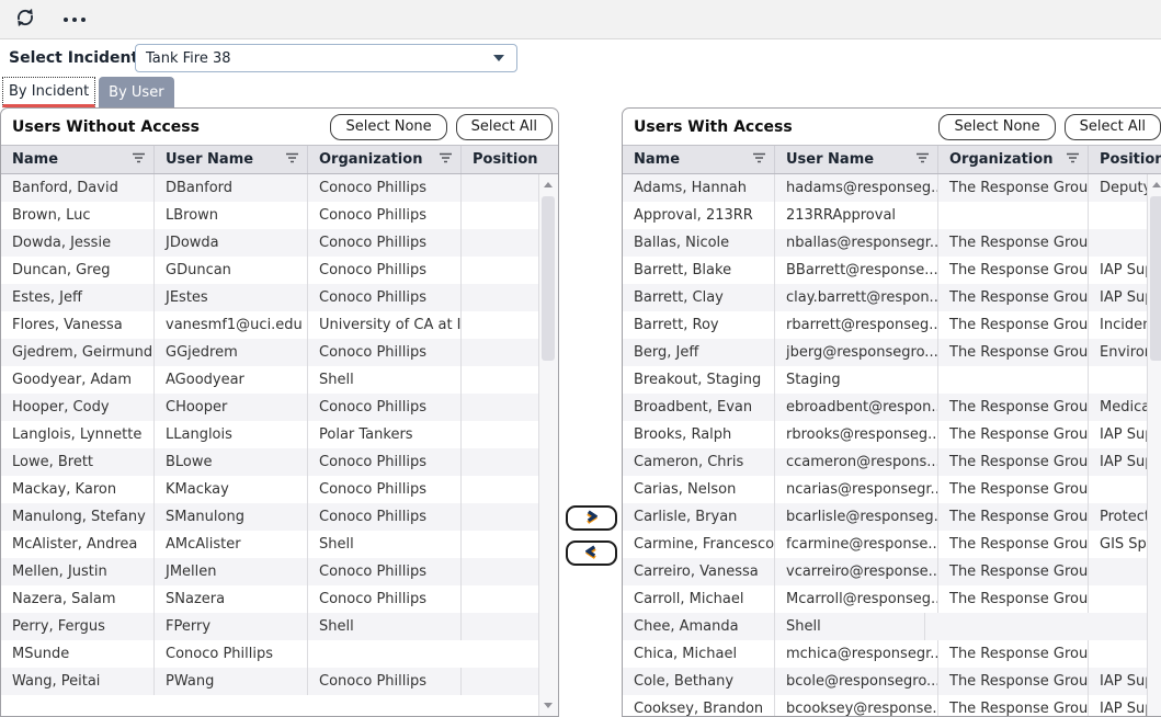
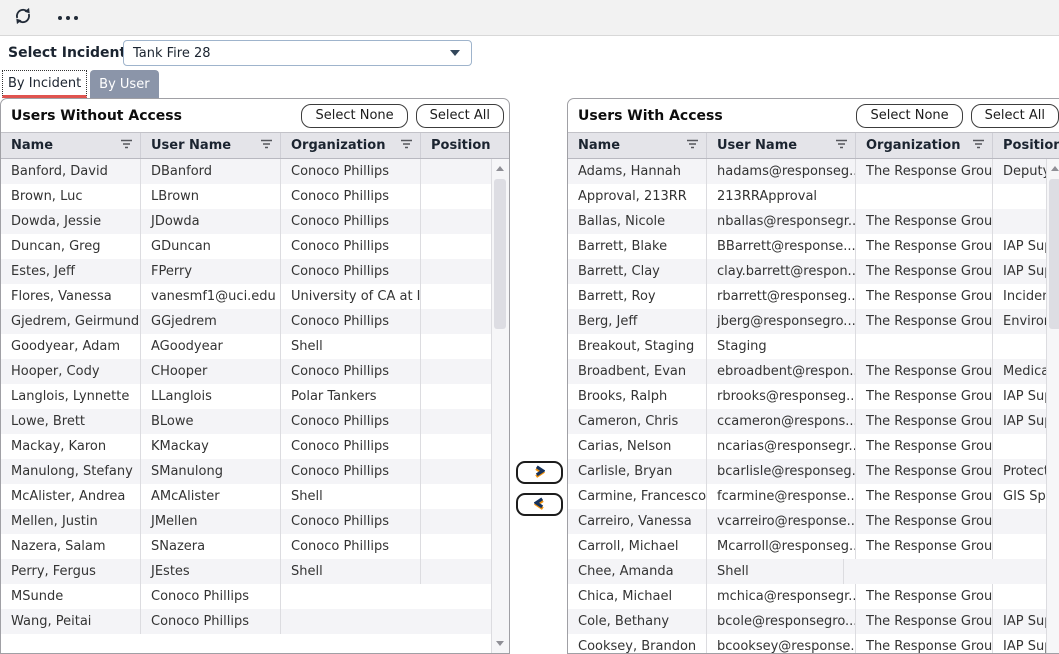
  Select Inciden
- Tank Fire 38
+ Tank Fire 28
  By Incident
  By User
  Users Without Access
  Select None
  Select All
  Name
  User Name
  Organization
  Position
  Banford, David
  DBanford
  Conoco Phillips
  Brown, Luc
  LBrown
  Conoco Phillips
  Dowda, Jessie
  JDowda
  Conoco Phillips
  Duncan, Greg
  GDuncan
  Conoco Phillips
  Estes, Jeff
- JEstes
+ FPerry
  Conoco Phillips
  Flores, Vanessa
  vanesmf1@uci.edu
  University of CA at I
  Gjedrem, Geirmund
  GGjedrem
  Conoco Phillips
  Goodyear, Adam
  AGoodyear
  Shell
  Hooper, Cody
  CHooper
  Conoco Phillips
  Langlois, Lynnette
  LLanglois
  Polar Tankers
  Lowe, Brett
  BLowe
  Conoco Phillips
  Mackay, Karon
  KMackay
  Conoco Phillips
  Manulong, Stefany
  SManulong
  Conoco Phillips
  McAlister, Andrea
  AMcAlister
  Shell
  Mellen, Justin
  JMellen
  Conoco Phillips
  Nazera, Salam
  SNazera
  Conoco Phillips
  Perry, Fergus
- FPerry
+ JEstes
  Shell
  MSunde
  Conoco Phillips
  Wang, Peitai
- PWang
  Conoco Phillips
  Users With Access
  Select None
  Select All
  Name
  User Name
  Organization
  Position
  Adams, Hannah
  hadams@responseg..
  The Response Grou
  Deput
  Approval, 213RR
  213RRApproval
  Ballas, Nicole
  nballas@responsegr..
  The Response Grou
  Barrett, Blake
  BBarrett@response...
  The Response Grou
  IAP Su
  Barrett, Clay
  clay.barrett@respon..
  The Response Grou
  IAP Su
  Barrett, Roy
  rbarrett@responseg..
  The Response Grou
  Incide
  Berg, Jeff
  jberg@responsegro...
  The Response Grou
  Enviro
  Breakout, Staging
  Staging
  Broadbent, Evan
  ebroadbent@respon..
  The Response Grou
  Medic
  Brooks, Ralph
  rbrooks@responseg..
  The Response Grou
  IAP Su
  Cameron, Chris
  ccameron@respons...
  The Response Grou
  IAP Su
  Carias, Nelson
  ncarias@responsegr..
  The Response Grou
  Carlisle, Bryan
  bcarlisle@responseg.
  The Response Grou
  Protec
  Carmine, Francesco
  fcarmine@response..
  The Response Grou
  GIS Sp
  Carreiro, Vanessa
  vcarreiro@response..
  The Response Grou
  Carroll, Michael
  Mcarroll@responseg..
  The Response Grou
  Chee, Amanda
  Shell
  Chica, Michael
  mchica@responsegr..
  The Response Grou
  Cole, Bethany
  bcole@responsegro...
  The Response Grou
  IAP Su
  Cooksey, Brandon
  bcooksey@response.
  The Response Grou
  IAP Su
